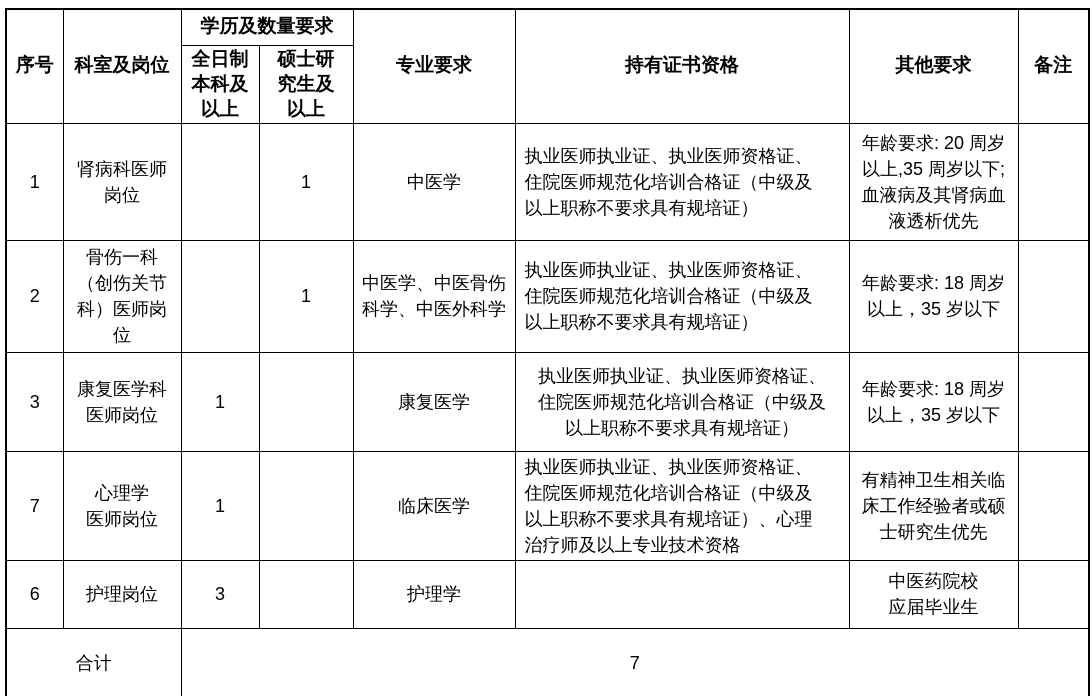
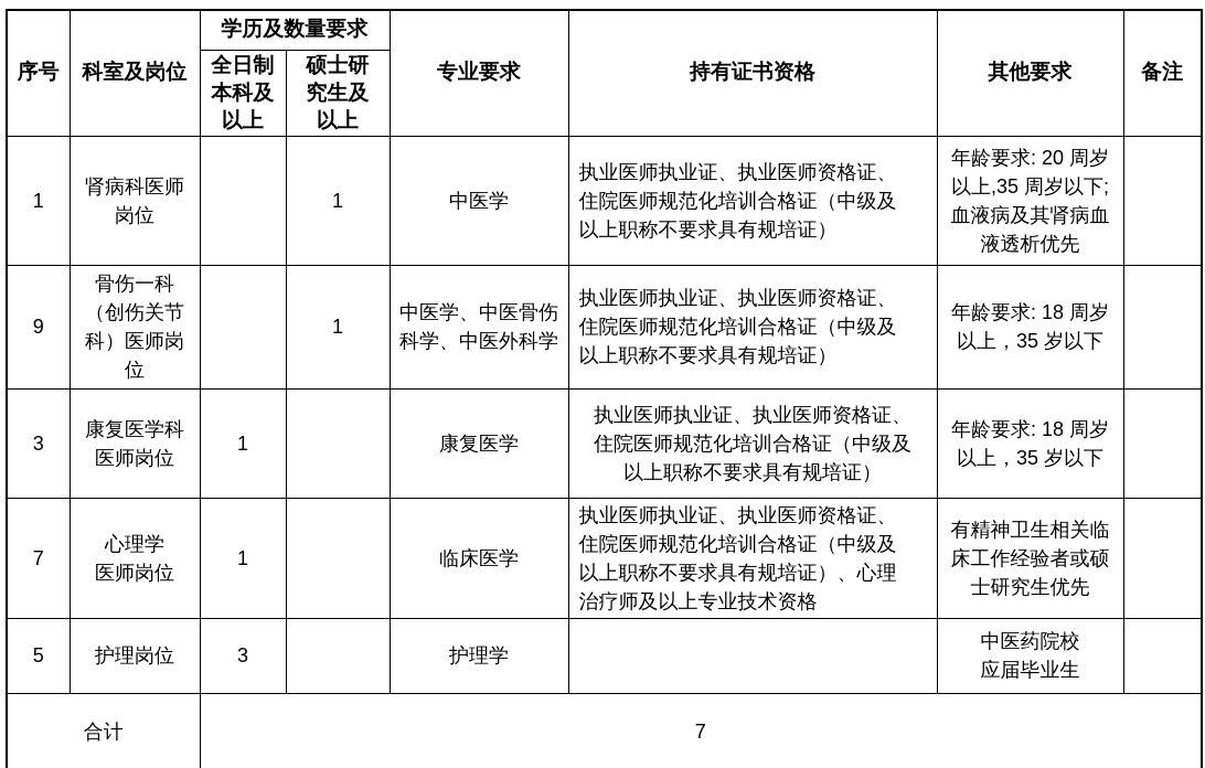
  序号	科室及岗位	学历及数量要求	专业要求	持有证书资格	其他要求	备注
  全日制 本科及 以上	硕士研 究生及 以上
  1	肾病科医师 岗位		1	中医学	执业医师执业证、执业医师资格证、 住院医师规范化培训合格证（中级及 以上职称不要求具有规培证）	年龄要求: 20 周岁 以上,35 周岁以下; 血液病及其肾病血 液透析优先
- 2	骨伤一科 （创伤关节 科）医师岗 位		1	中医学、中医骨伤 科学、中医外科学	执业医师执业证、执业医师资格证、 住院医师规范化培训合格证（中级及 以上职称不要求具有规培证）	年龄要求: 18 周岁 以上，35 岁以下
+ 9	骨伤一科 （创伤关节 科）医师岗 位		1	中医学、中医骨伤 科学、中医外科学	执业医师执业证、执业医师资格证、 住院医师规范化培训合格证（中级及 以上职称不要求具有规培证）	年龄要求: 18 周岁 以上，35 岁以下
  3	康复医学科 医师岗位	1		康复医学	执业医师执业证、执业医师资格证、 住院医师规范化培训合格证（中级及 以上职称不要求具有规培证）	年龄要求: 18 周岁 以上，35 岁以下
  7	心理学 医师岗位	1		临床医学	执业医师执业证、执业医师资格证、 住院医师规范化培训合格证（中级及 以上职称不要求具有规培证）、心理 治疗师及以上专业技术资格	有精神卫生相关临 床工作经验者或硕 士研究生优先
- 6	护理岗位	3		护理学		中医药院校 应届毕业生
+ 5	护理岗位	3		护理学		中医药院校 应届毕业生
  合计	7
